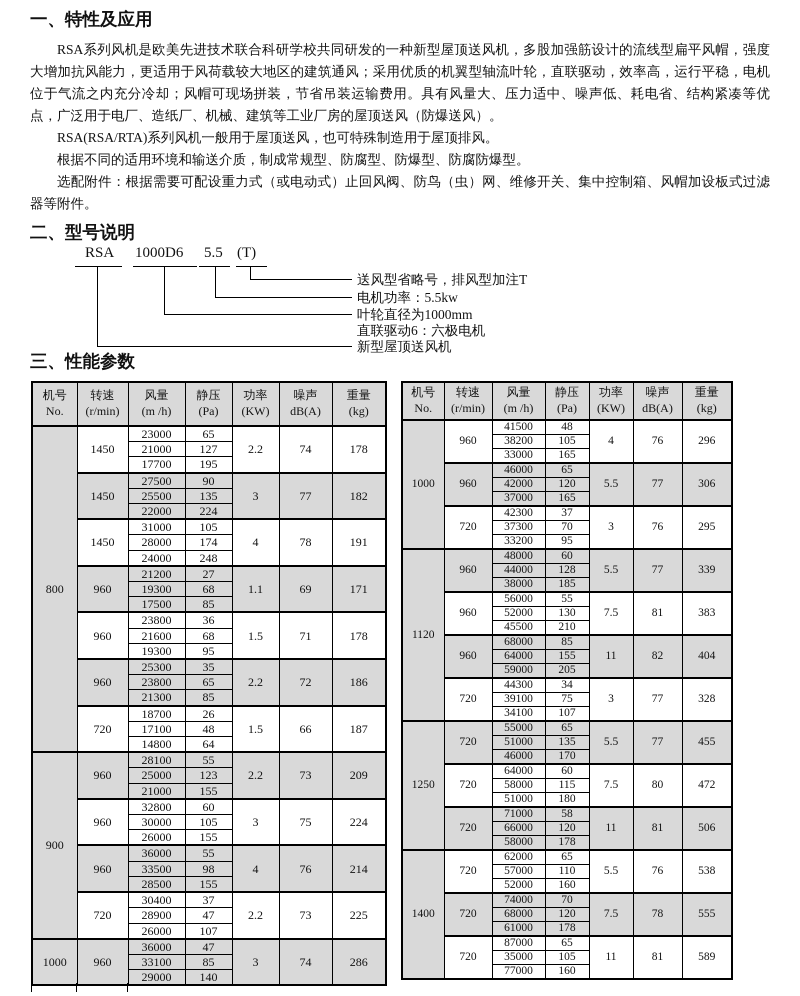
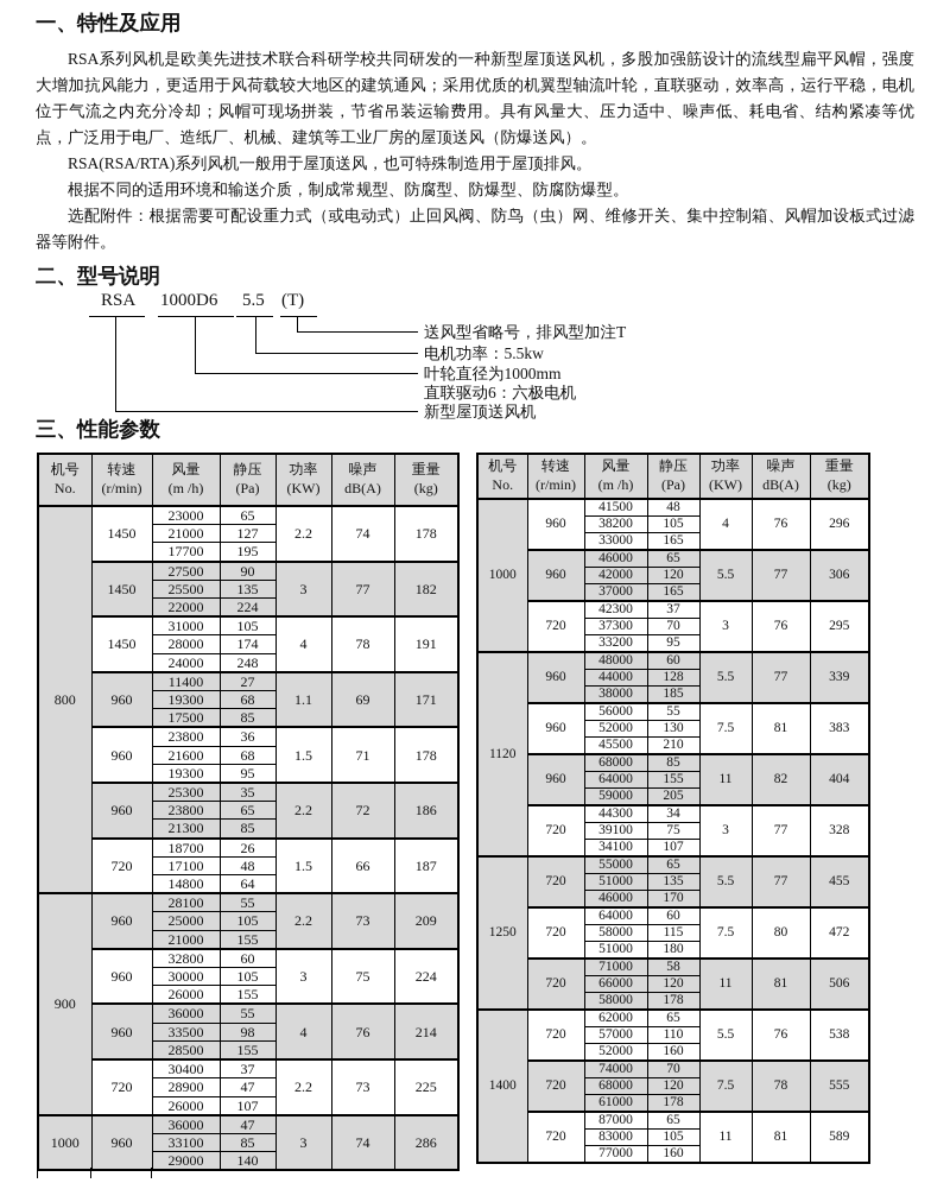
  一、特性及应用
  RSA系列风机是欧美先进技术联合科研学校共同研发的一种新型屋顶送风机，多股加强筋设计的流线型扁平风帽，强度大增加抗风能力，更适用于风荷载较大地区的建筑通风；采用优质的机翼型轴流叶轮，直联驱动，效率高，运行平稳，电机位于气流之内充分冷却；风帽可现场拼装，节省吊装运输费用。具有风量大、压力适中、噪声低、耗电省、结构紧凑等优点，广泛用于电厂、造纸厂、机械、建筑等工业厂房的屋顶送风（防爆送风）。
  RSA(RSA/RTA)系列风机一般用于屋顶送风，也可特殊制造用于屋顶排风。
  根据不同的适用环境和输送介质，制成常规型、防腐型、防爆型、防腐防爆型。
  选配附件：根据需要可配设重力式（或电动式）止回风阀、防鸟（虫）网、维修开关、集中控制箱、风帽加设板式过滤器等附件。
  二、型号说明
  RSA
  1000D6
  5.5
  (T)
  送风型省略号，排风型加注T
  电机功率：5.5kw
  叶轮直径为1000mm
  直联驱动6：六极电机
  新型屋顶送风机
  三、性能参数
  机号No.	转速(r/min)	风量(m /h)	静压(Pa)	功率(KW)	噪声dB(A)	重量(kg)
  800	1450	23000	65	2.2	74	178
  21000	127
  17700	195
  1450	27500	90	3	77	182
  25500	135
  22000	224
  1450	31000	105	4	78	191
  28000	174
  24000	248
- 960	21200	27	1.1	69	171
+ 960	11400	27	1.1	69	171
  19300	68
  17500	85
  960	23800	36	1.5	71	178
  21600	68
  19300	95
  960	25300	35	2.2	72	186
  23800	65
  21300	85
  720	18700	26	1.5	66	187
  17100	48
  14800	64
  900	960	28100	55	2.2	73	209
- 25000	123
+ 25000	105
  21000	155
  960	32800	60	3	75	224
  30000	105
  26000	155
  960	36000	55	4	76	214
  33500	98
  28500	155
  720	30400	37	2.2	73	225
  28900	47
  26000	107
  1000	960	36000	47	3	74	286
  33100	85
  29000	140
  机号No.	转速(r/min)	风量(m /h)	静压(Pa)	功率(KW)	噪声dB(A)	重量(kg)
  1000	960	41500	48	4	76	296
  38200	105
  33000	165
  960	46000	65	5.5	77	306
  42000	120
  37000	165
  720	42300	37	3	76	295
  37300	70
  33200	95
  1120	960	48000	60	5.5	77	339
  44000	128
  38000	185
  960	56000	55	7.5	81	383
  52000	130
  45500	210
  960	68000	85	11	82	404
  64000	155
  59000	205
  720	44300	34	3	77	328
  39100	75
  34100	107
  1250	720	55000	65	5.5	77	455
  51000	135
  46000	170
  720	64000	60	7.5	80	472
  58000	115
  51000	180
  720	71000	58	11	81	506
  66000	120
  58000	178
  1400	720	62000	65	5.5	76	538
  57000	110
  52000	160
  720	74000	70	7.5	78	555
  68000	120
  61000	178
  720	87000	65	11	81	589
- 35000	105
+ 83000	105
  77000	160
